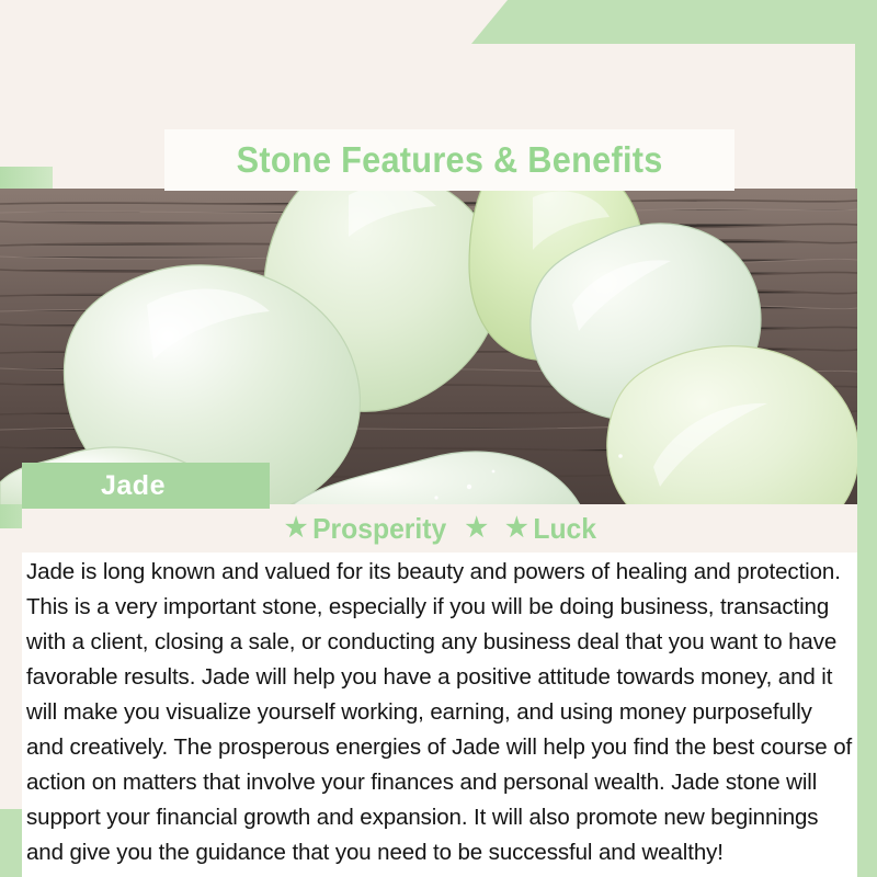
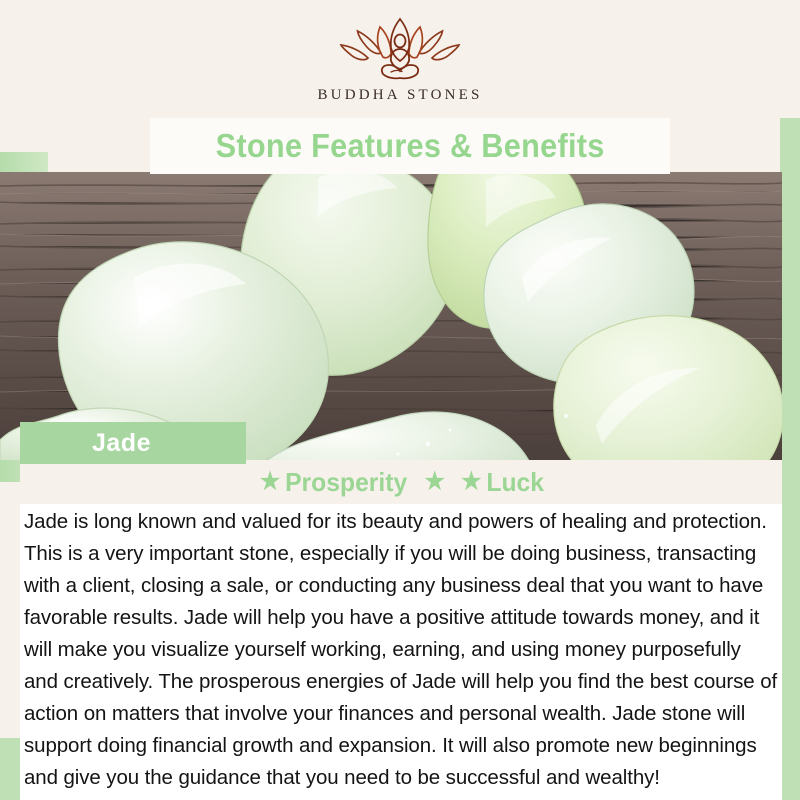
+ BUDDHA STONES
  Stone Features & Benefits
  Jade
  ★
  Prosperity
  ★
  ★
  Luck
- Jade is long known and valued for its beauty and powers of healing and protection. This is a very important stone, especially if you will be doing business, transacting with a client, closing a sale, or conducting any business deal that you want to have favorable results. Jade will help you have a positive attitude towards money, and it will make you visualize yourself working, earning, and using money purposefully and creatively. The prosperous energies of Jade will help you find the best course of action on matters that involve your finances and personal wealth. Jade stone will support your financial growth and expansion. It will also promote new beginnings and give you the guidance that you need to be successful and wealthy!
+ Jade is long known and valued for its beauty and powers of healing and protection. This is a very important stone, especially if you will be doing business, transacting with a client, closing a sale, or conducting any business deal that you want to have favorable results. Jade will help you have a positive attitude towards money, and it will make you visualize yourself working, earning, and using money purposefully and creatively. The prosperous energies of Jade will help you find the best course of action on matters that involve your finances and personal wealth. Jade stone will support doing financial growth and expansion. It will also promote new beginnings and give you the guidance that you need to be successful and wealthy!
